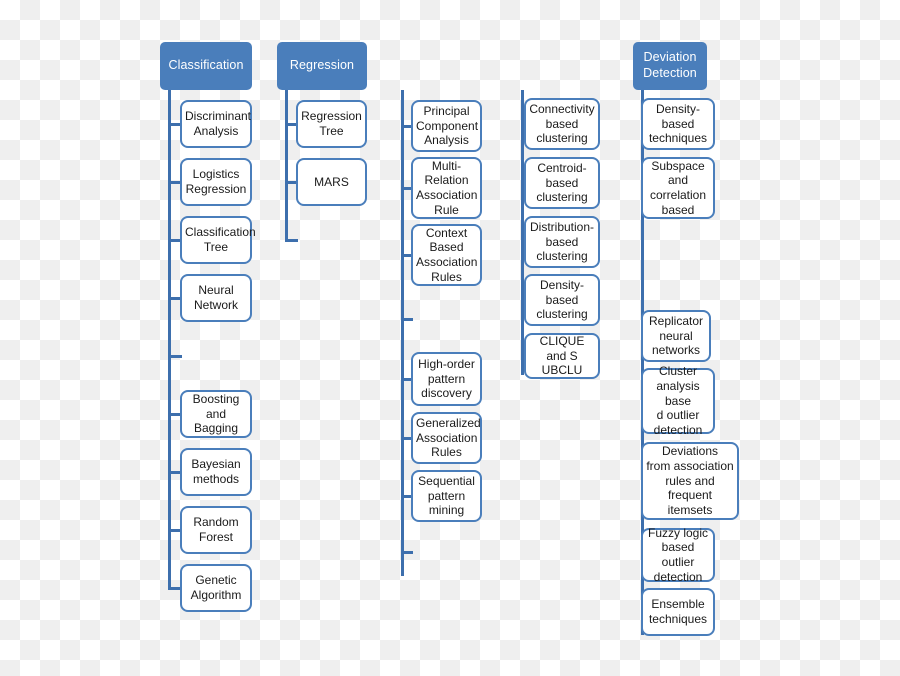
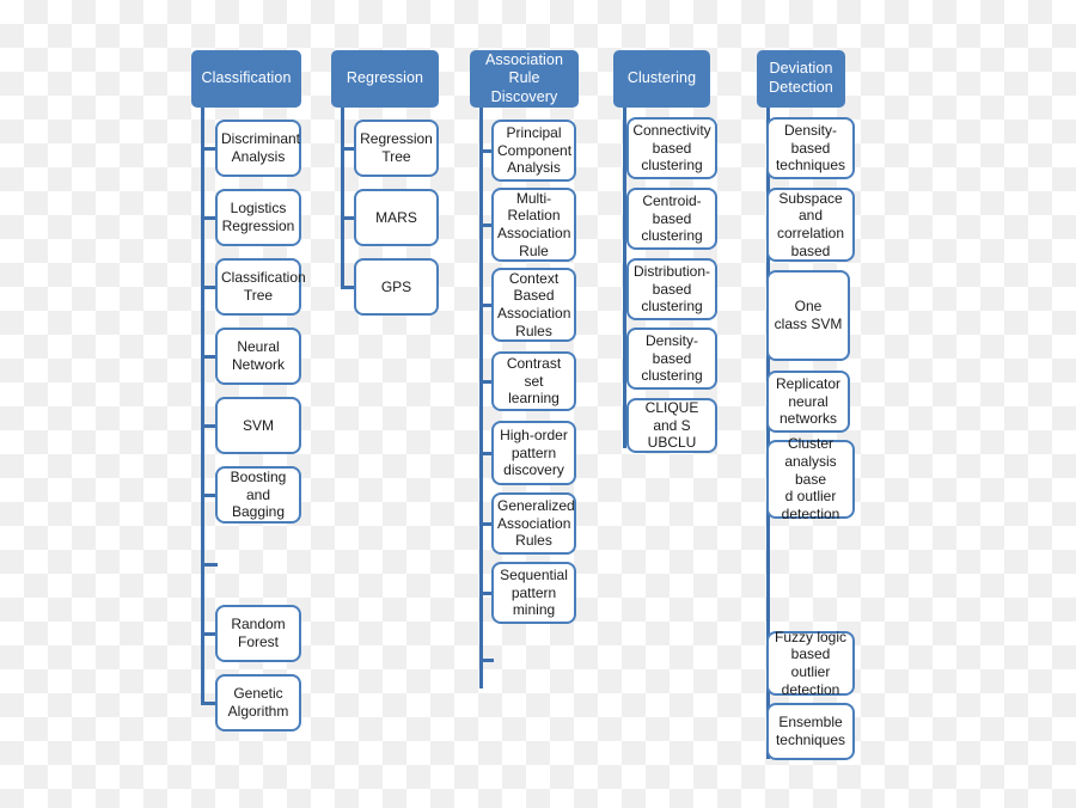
  Classification
  Discriminant
  Analysis
  Logistics
  Regression
  Classification
  Tree
  Neural
  Network
+ SVM
  Boosting and
  Bagging
- Bayesian
- methods
  Random
  Forest
  Genetic
  Algorithm
  Regression
  Regression
  Tree
  MARS
+ GPS
+ Association Rule
+ Discovery
  Principal
  Component
  Analysis
  Multi-
  Relation
  Association
  Rule
  Context
  Based
  Association
  Rules
+ Contrast set
+ learning
  High-order
  pattern
  discovery
  Generalized
  Association
  Rules
  Sequential
  pattern
  mining
+ Clustering
  Connectivity
  based
  clustering
  Centroid-
  based
  clustering
  Distribution-
  based
  clustering
  Density-
  based
  clustering
  CLIQUE and S
  UBCLU
  Deviation
  Detection
  Density-
  based
  techniques
  Subspace
  and
  correlation
  based
+ One
+ class SVM
  Replicator
  neural
  networks
  Cluster
  analysis base
  d outlier
  detection
- Deviations
- from association
- rules and
- frequent itemsets
  Fuzzy logic
  based outlier
  detection
  Ensemble
  techniques
